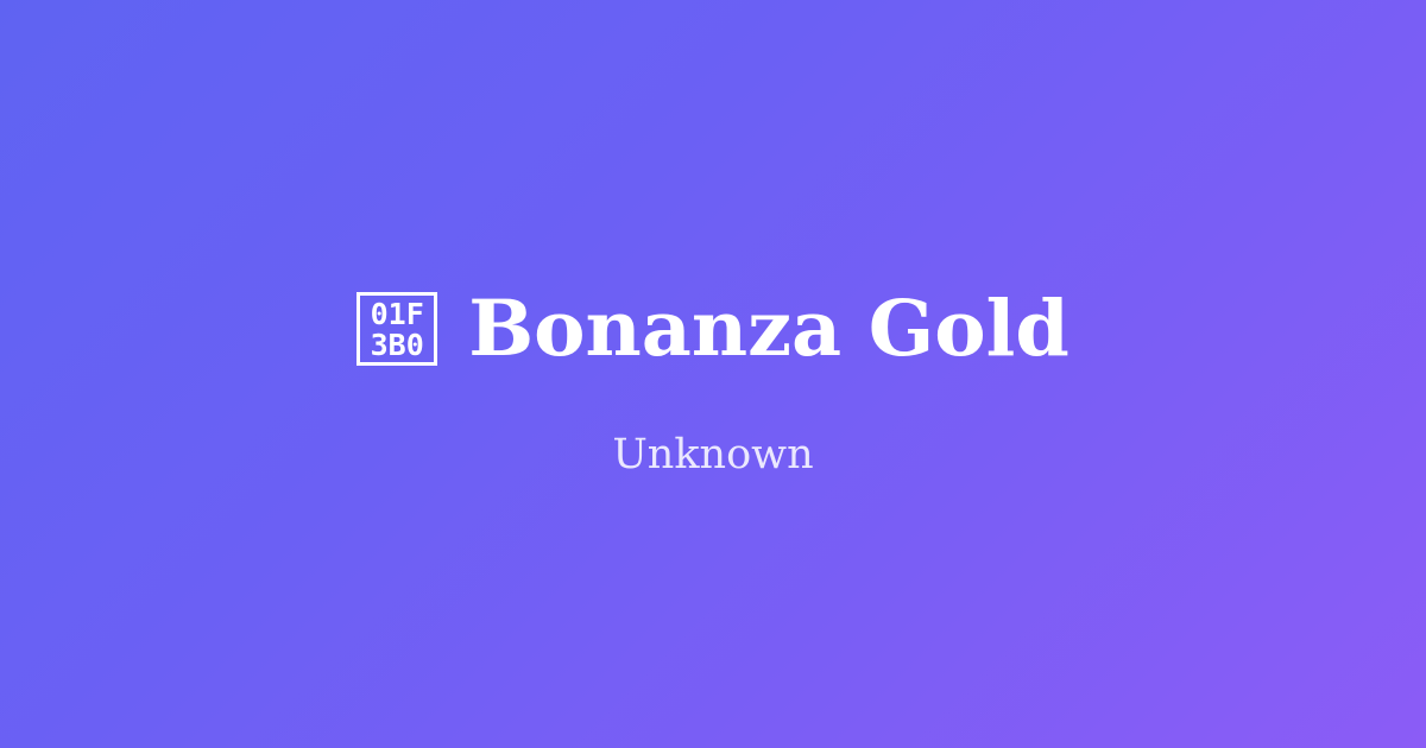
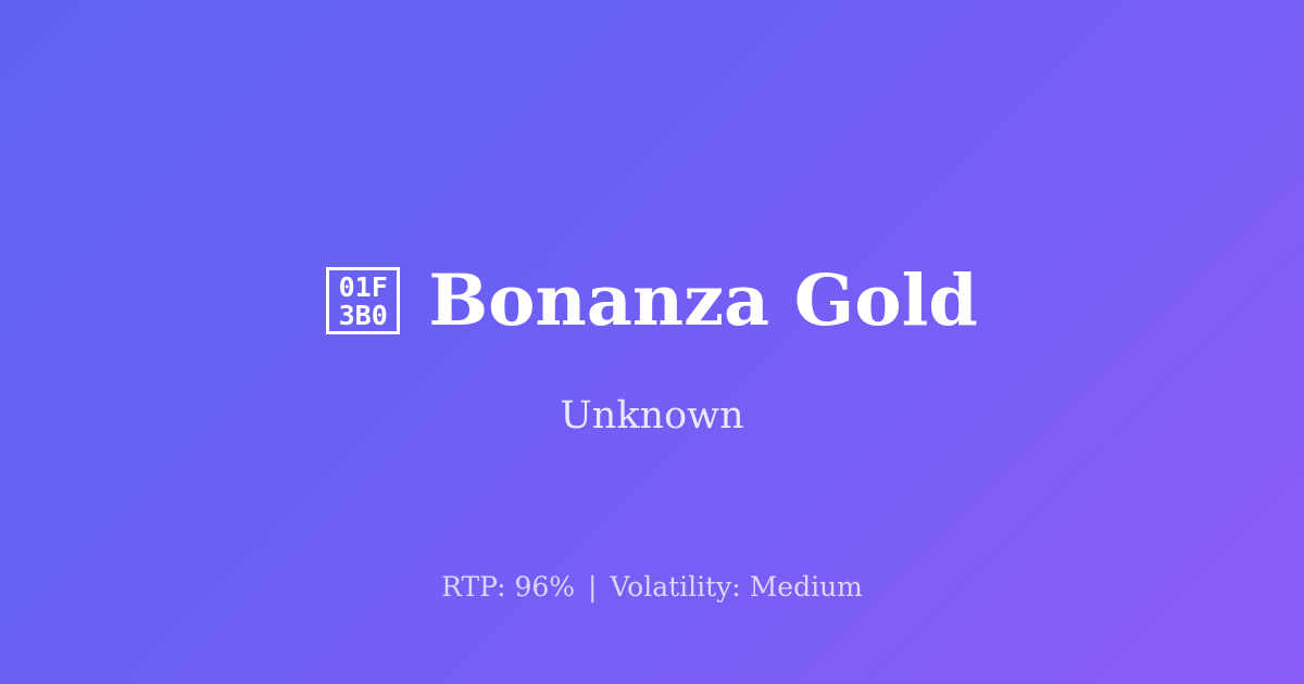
  01F
  3B0
  Bonanza Gold
  Unknown
+ RTP: 96% | Volatility: Medium
